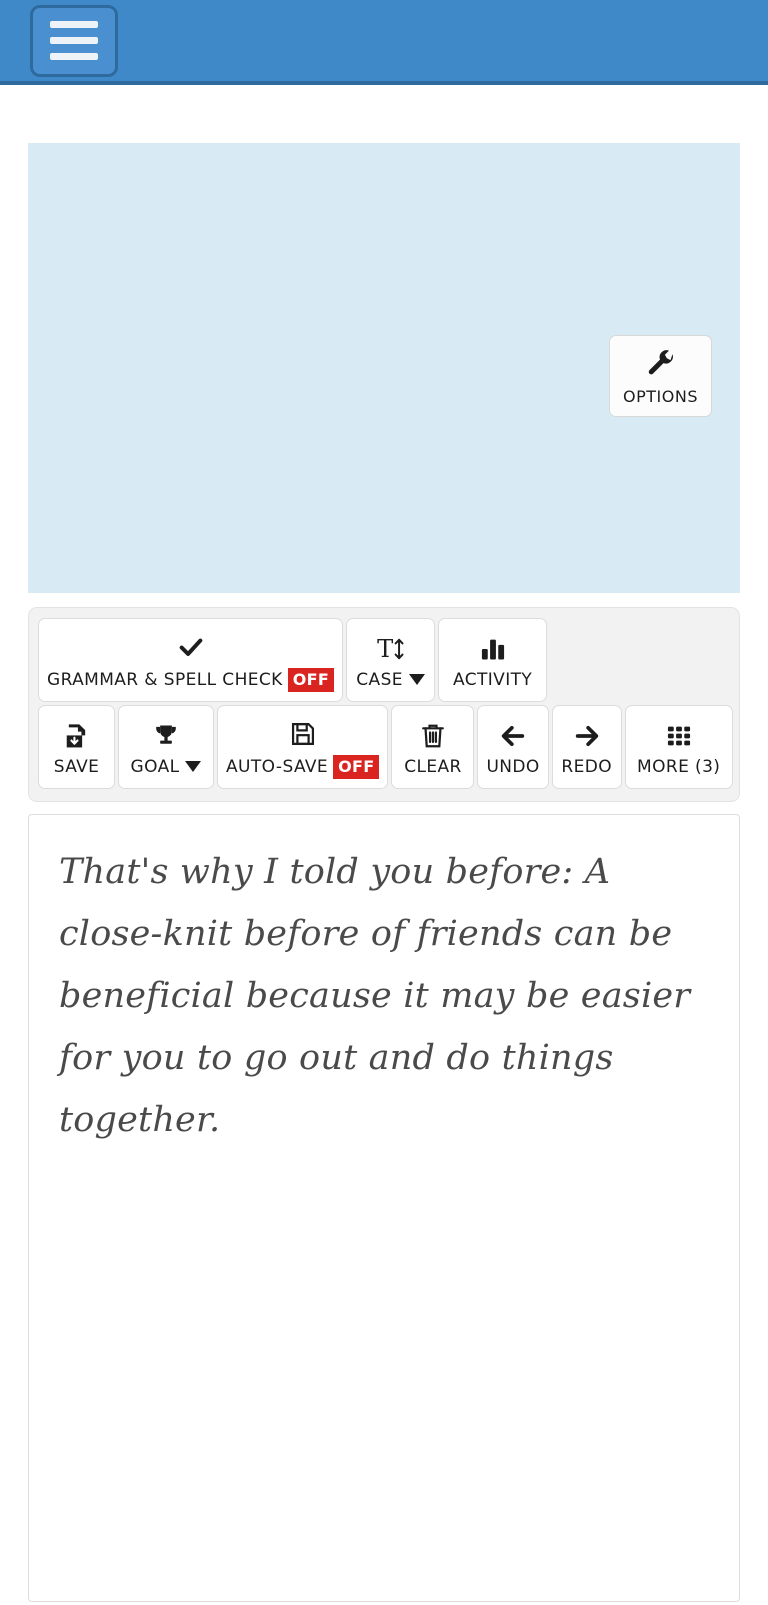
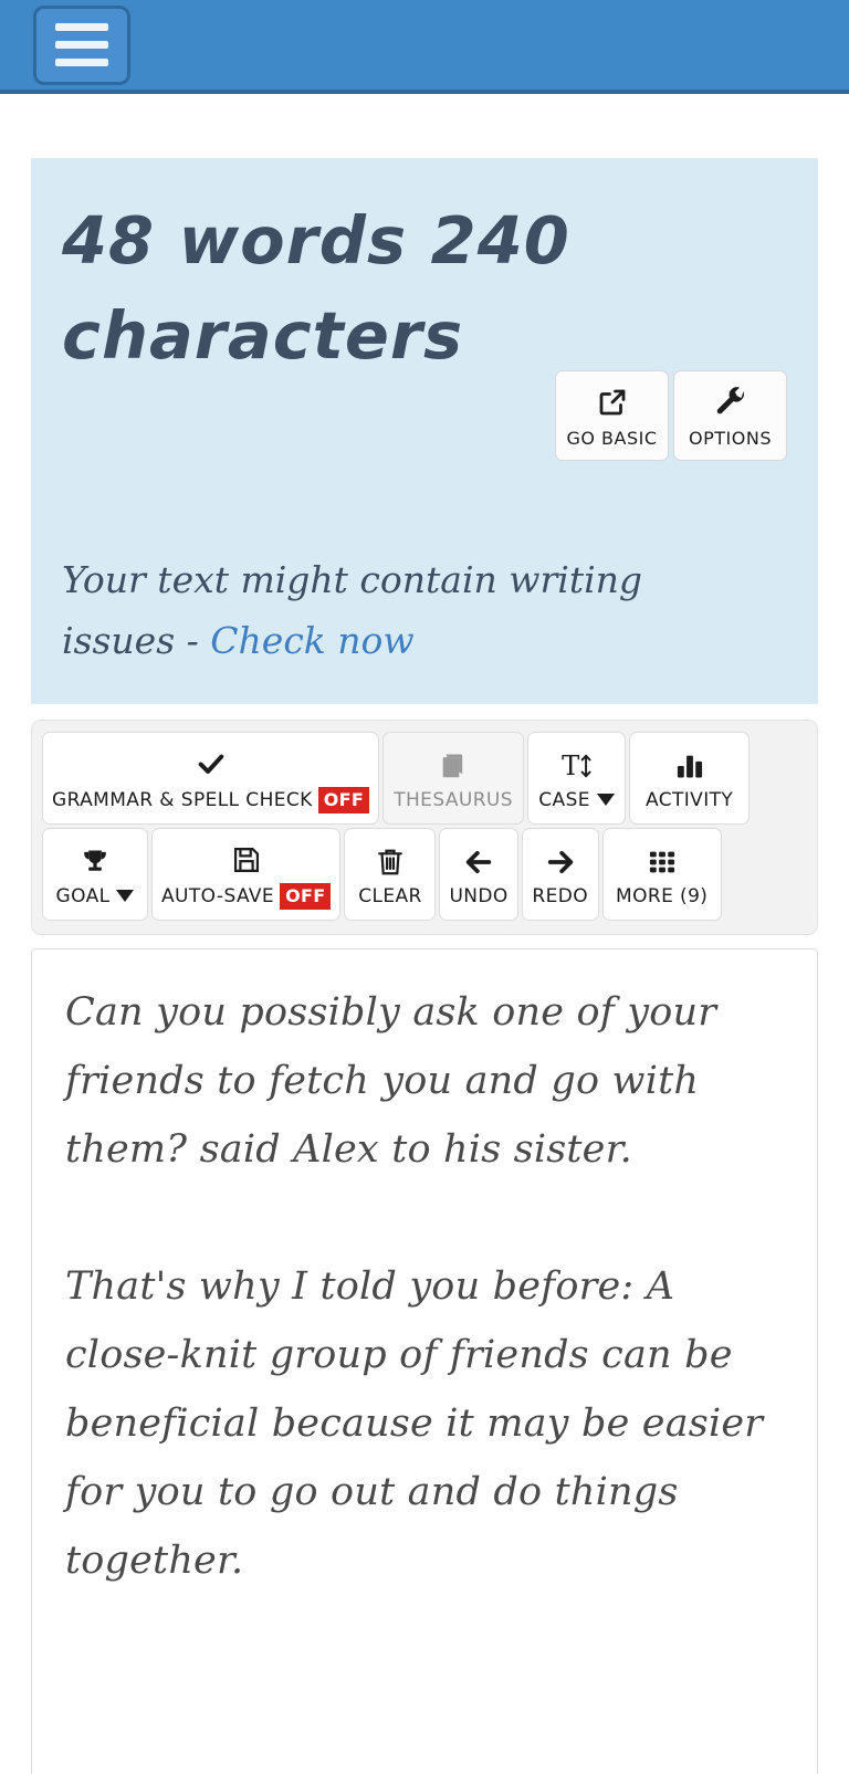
+ 48 words 240 characters
+ GO BASIC
  OPTIONS
+ Your text might contain writing issues - Check now
  GRAMMAR & SPELL CHECK
  OFF
+ THESAURUS
  T
  CASE
  ACTIVITY
- SAVE
  GOAL
  AUTO-SAVE
  OFF
  CLEAR
  UNDO
  REDO
- MORE (3)
+ MORE (9)
+ Can you possibly ask one of your friends to fetch you and go with them? said Alex to his sister.
- That's why I told you before: A close-knit before of friends can be beneficial because it may be easier for you to go out and do things together.
+ That's why I told you before: A close-knit group of friends can be beneficial because it may be easier for you to go out and do things together.
